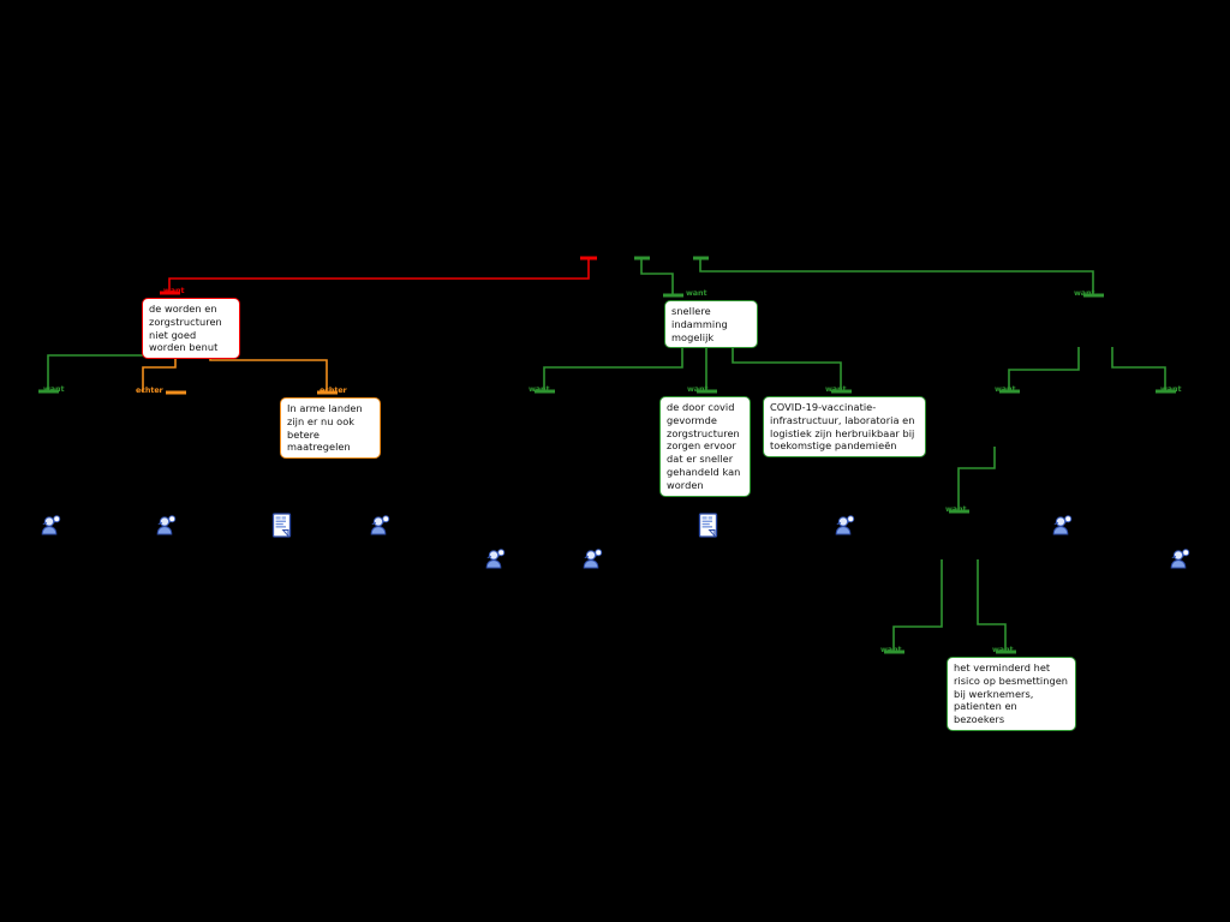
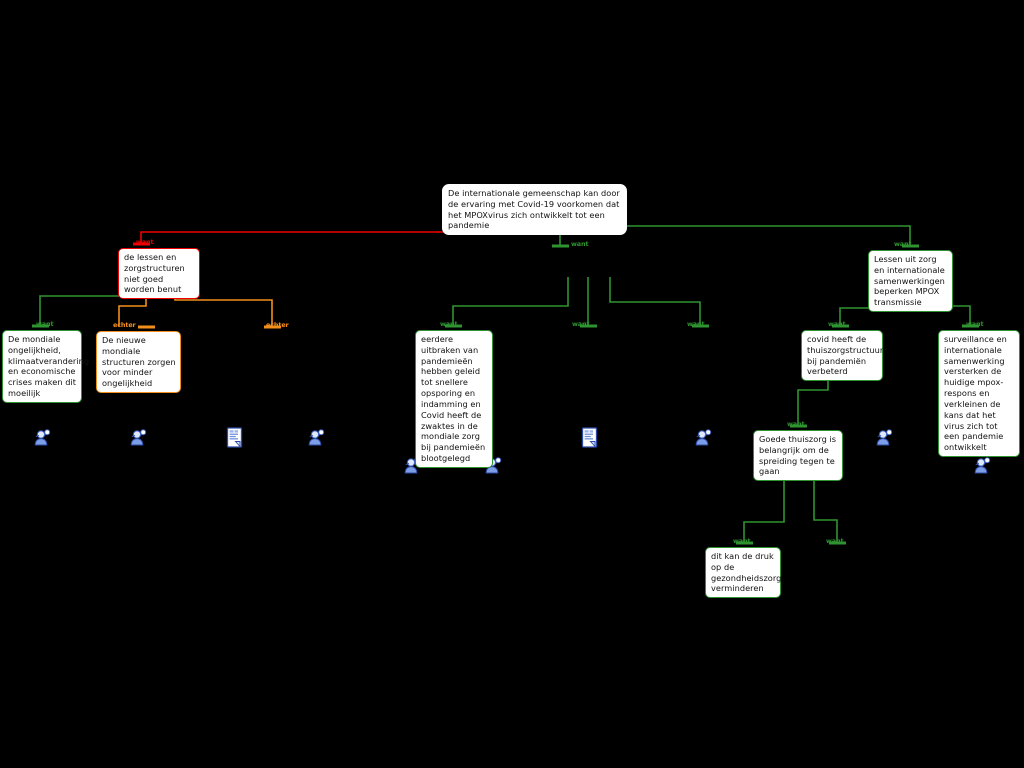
+ De internationale gemeenschap kan door de ervaring met Covid-19 voorkomen dat het MPOXvirus zich ontwikkelt tot een pandemie
  want
- de worden en zorgstructuren niet goed worden benut
+ de lessen en zorgstructuren niet goed worden benut
  want
+ De mondiale ongelijkheid, klimaatverandering en economische crises maken dit moeilijk
  echter
+ De nieuwe mondiale structuren zorgen voor minder ongelijkheid
  echter
- In arme landen zijn er nu ook betere maatregelen
  want
- snellere indamming mogelijk
  want
+ eerdere uitbraken van pandemieën hebben geleid tot snellere opsporing en indamming en Covid heeft de zwaktes in de mondiale zorg bij pandemieën blootgelegd
  want
- de door covid gevormde zorgstructuren zorgen ervoor dat er sneller gehandeld kan worden
  want
- COVID-19-vaccinatie-infrastructuur, laboratoria en logistiek zijn herbruikbaar bij toekomstige pandemieën
  want
+ Lessen uit zorg en internationale samenwerkingen beperken MPOX transmissie
  want
+ covid heeft de thuiszorgstructuur bij pandemiën verbeterd
  want
+ surveillance en internationale samenwerking versterken de huidige mpox-respons en verkleinen de kans dat het virus zich tot een pandemie ontwikkelt
  want
+ Goede thuiszorg is belangrijk om de spreiding tegen te gaan
  want
+ dit kan de druk op de gezondheidszorg verminderen
  want
- het verminderd het risico op besmettingen bij werknemers, patienten en bezoekers
